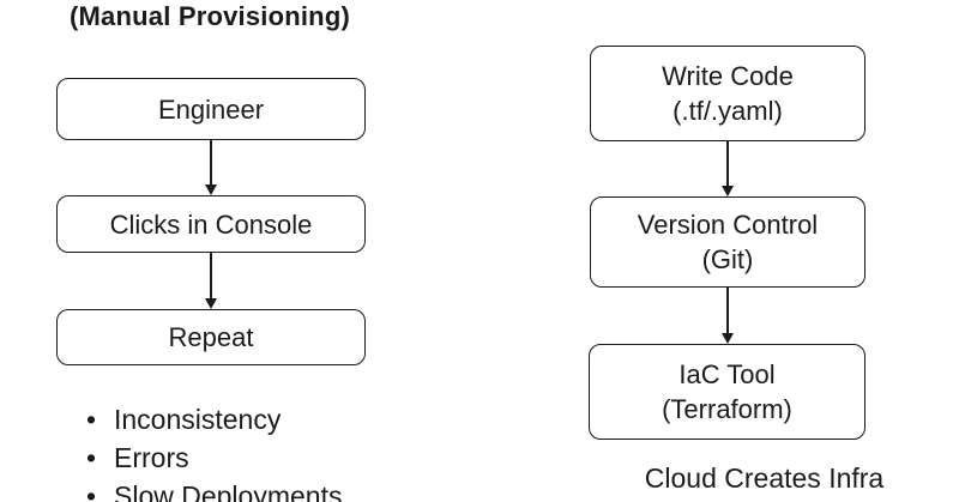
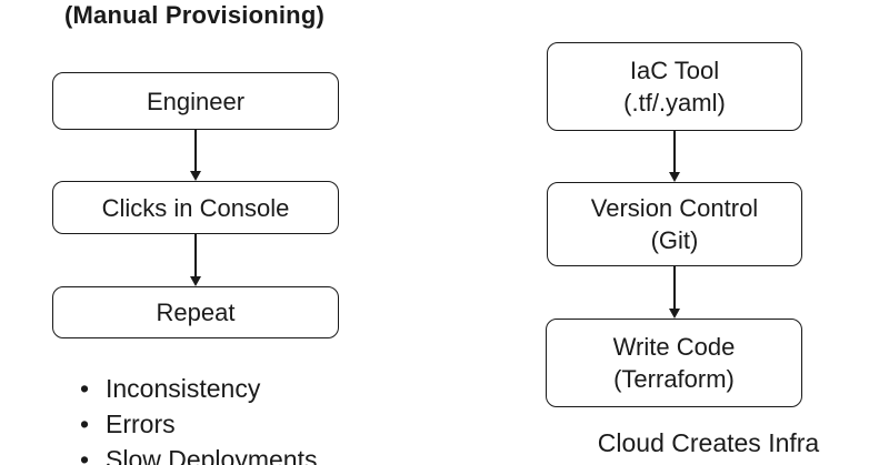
  (Manual Provisioning)
  Engineer
  Clicks in Console
  Repeat
  Inconsistency
  Errors
  Slow Deployments
- Write Code
+ IaC Tool
  (.tf/.yaml)
  Version Control
  (Git)
- IaC Tool
+ Write Code
  (Terraform)
  Cloud Creates Infra
